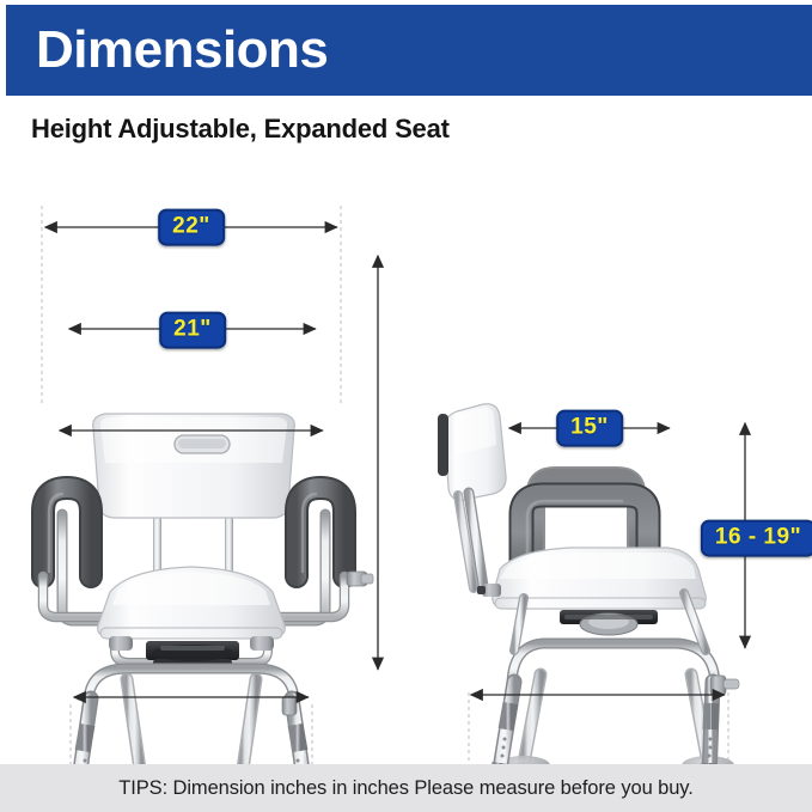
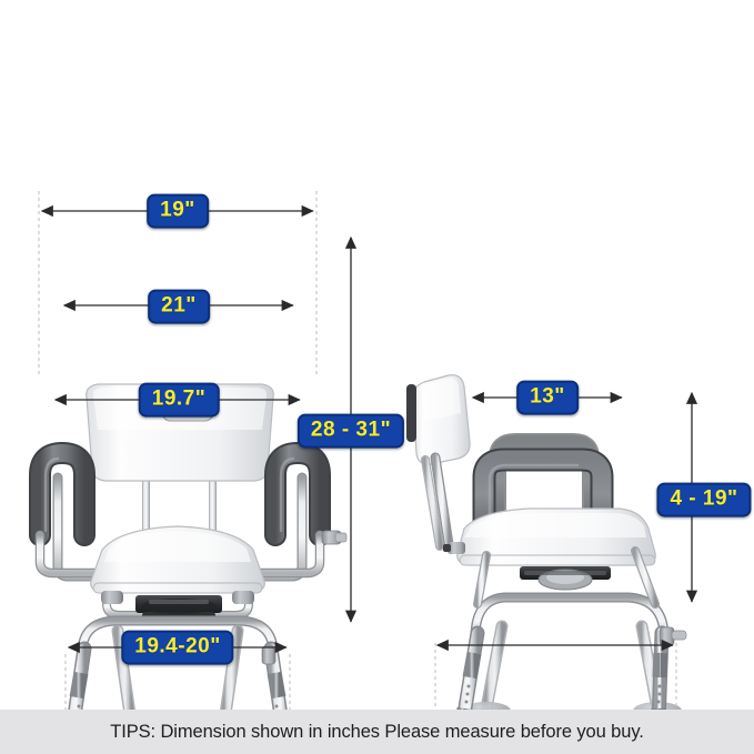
- Dimensions
- Height Adjustable, Expanded Seat
- 22"
+ 19"
  21"
+ 19.7"
+ 28 - 31"
+ 19.4-20"
- 15"
+ 13"
- 16 - 19"
+ 4 - 19"
- TIPS: Dimension inches in inches Please measure before you buy.
+ TIPS: Dimension shown in inches Please measure before you buy.
